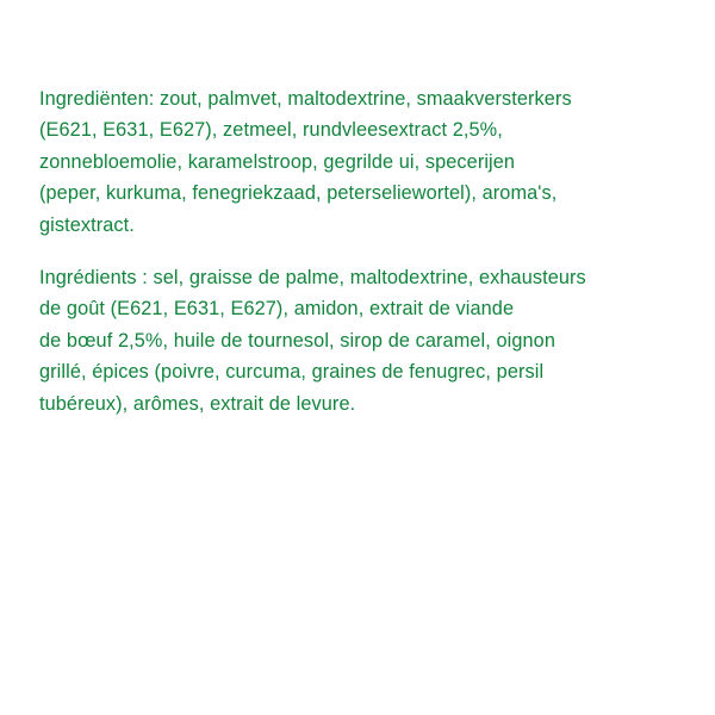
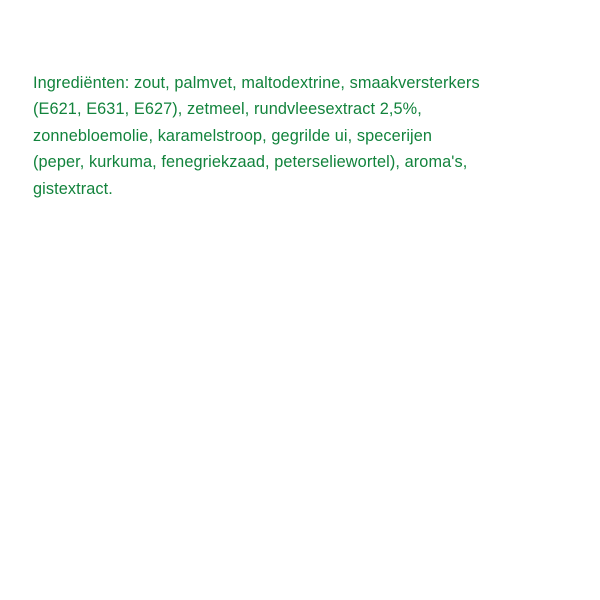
  Ingrediënten: zout, palmvet, maltodextrine, smaakversterkers
  (E621, E631, E627), zetmeel, rundvleesextract 2,5%,
  zonnebloemolie, karamelstroop, gegrilde ui, specerijen
  (peper, kurkuma, fenegriekzaad, peterseliewortel), aroma's,
  gistextract.
- Ingrédients : sel, graisse de palme, maltodextrine, exhausteurs
- de goût (E621, E631, E627), amidon, extrait de viande
- de bœuf 2,5%, huile de tournesol, sirop de caramel, oignon
- grillé, épices (poivre, curcuma, graines de fenugrec, persil
- tubéreux), arômes, extrait de levure.
